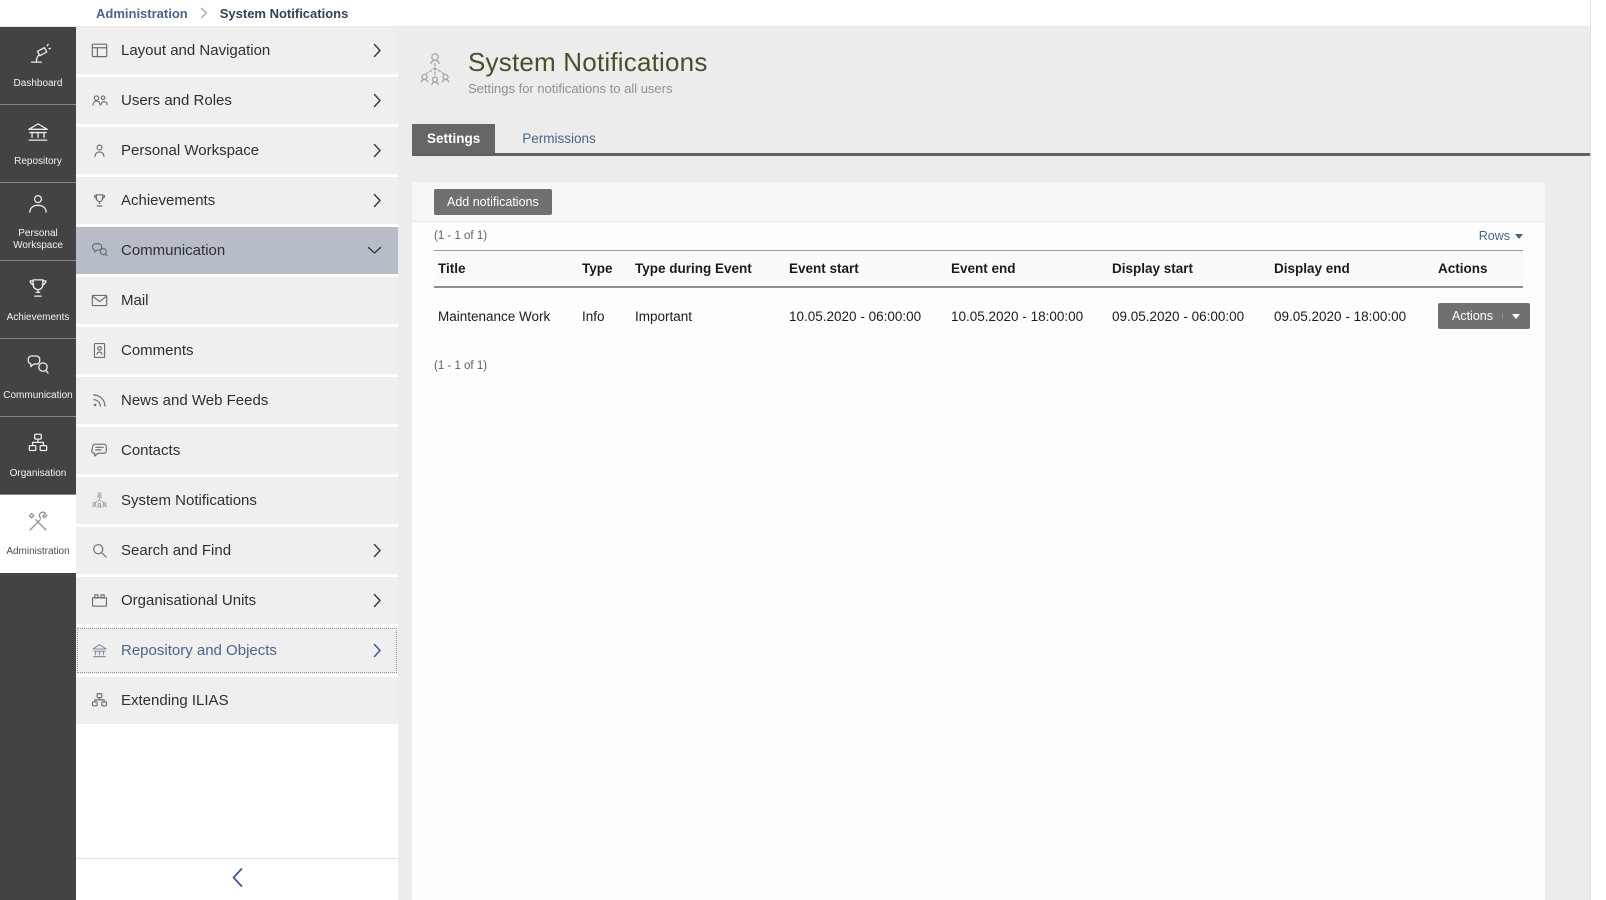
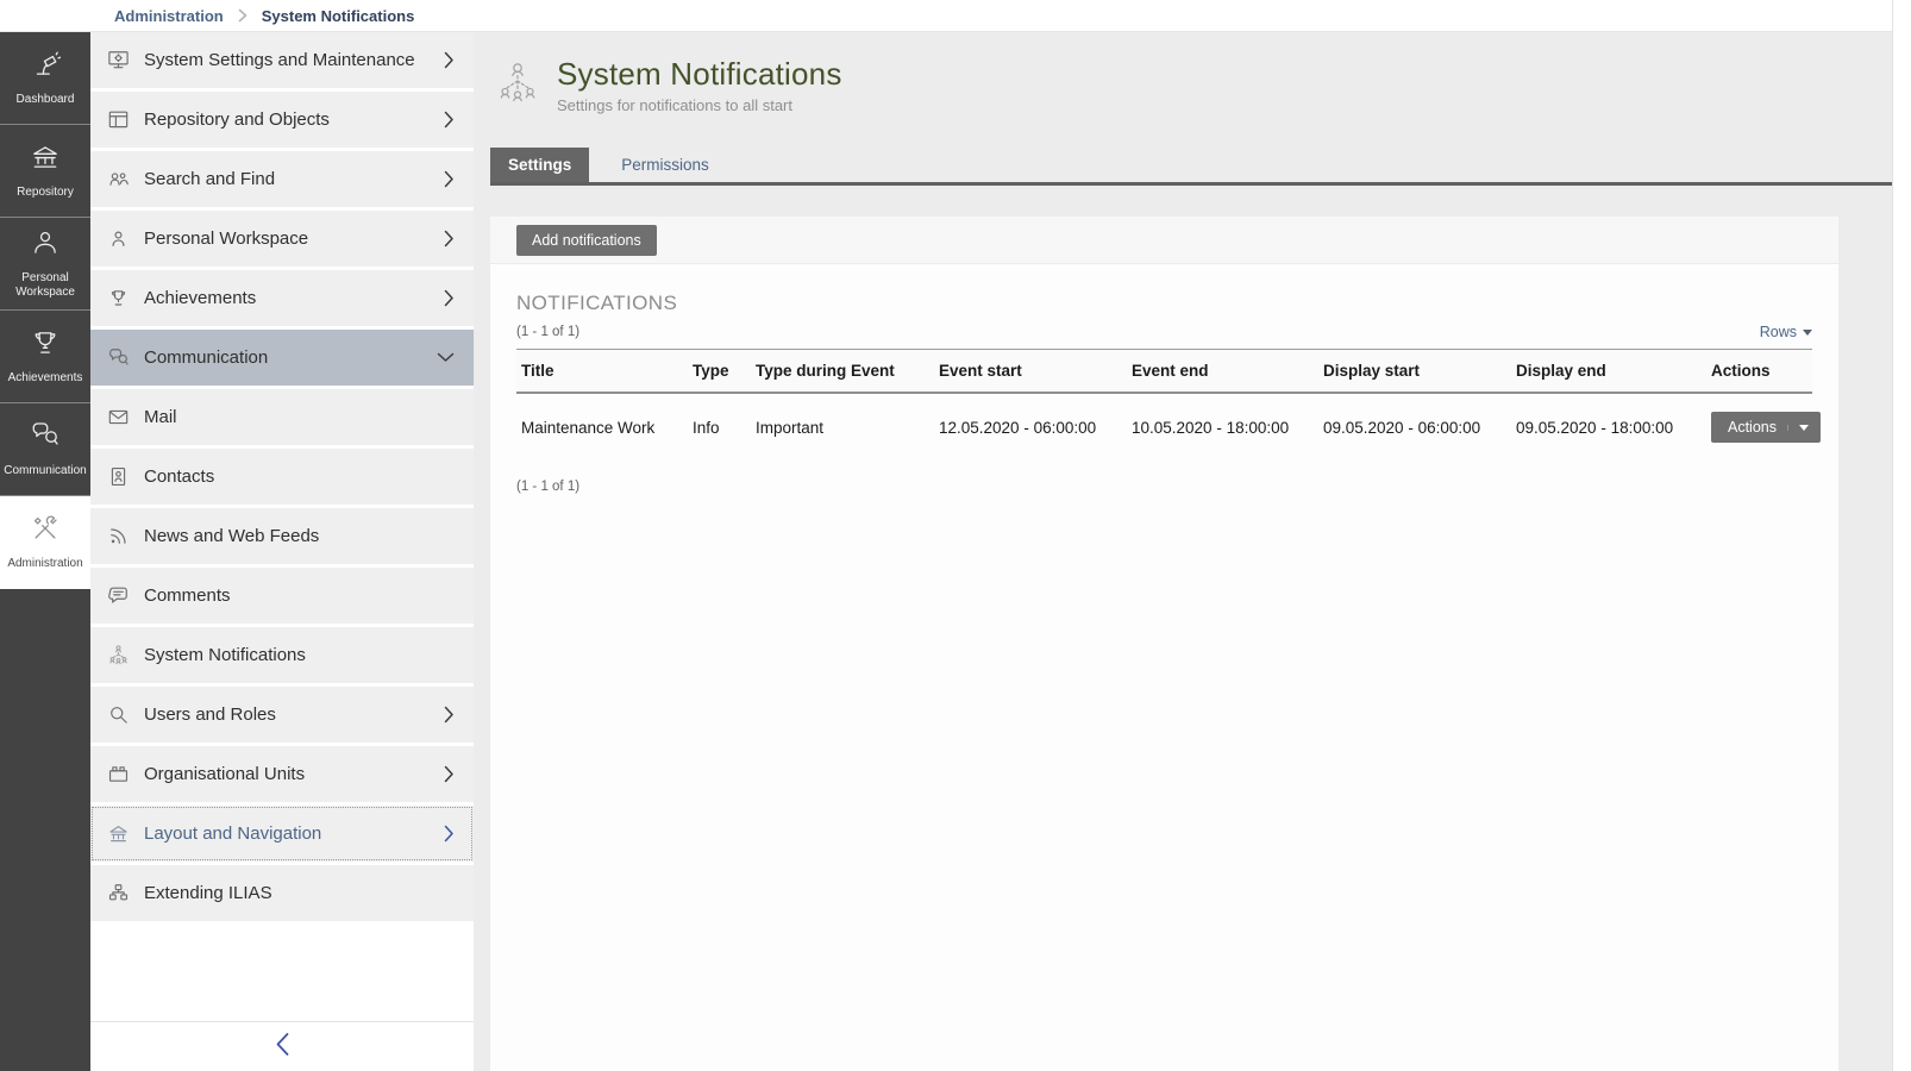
  Administration
  System Notifications
  Dashboard
  Repository
  Personal Workspace
  Achievements
  Communication
- Organisation
  Administration
+ System Settings and Maintenance
- Layout and Navigation
+ Repository and Objects
- Users and Roles
+ Search and Find
  Personal Workspace
  Achievements
  Communication
  Mail
- Comments
+ Contacts
  News and Web Feeds
- Contacts
+ Comments
  System Notifications
- Search and Find
+ Users and Roles
  Organisational Units
- Repository and Objects
+ Layout and Navigation
  Extending ILIAS
  System Notifications
- Settings for notifications to all users
+ Settings for notifications to all start
  Settings
  Permissions
  Add notifications
+ NOTIFICATIONS
  (1 - 1 of 1)
  Rows
  Title	Type	Type during Event	Event start	Event end	Display start	Display end	Actions
- Maintenance Work	Info	Important	10.05.2020 - 06:00:00	10.05.2020 - 18:00:00	09.05.2020 - 06:00:00	09.05.2020 - 18:00:00	Actions
+ Maintenance Work	Info	Important	12.05.2020 - 06:00:00	10.05.2020 - 18:00:00	09.05.2020 - 06:00:00	09.05.2020 - 18:00:00	Actions
  (1 - 1 of 1)
